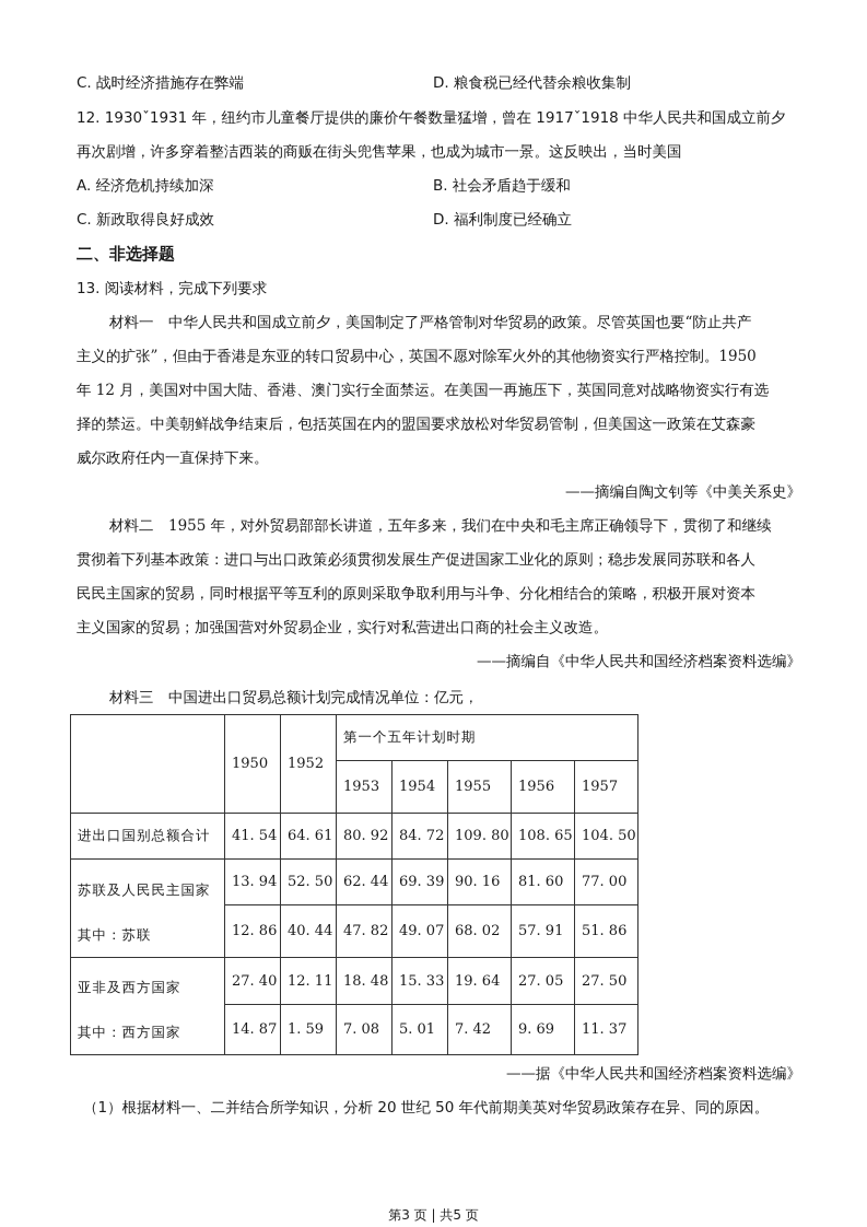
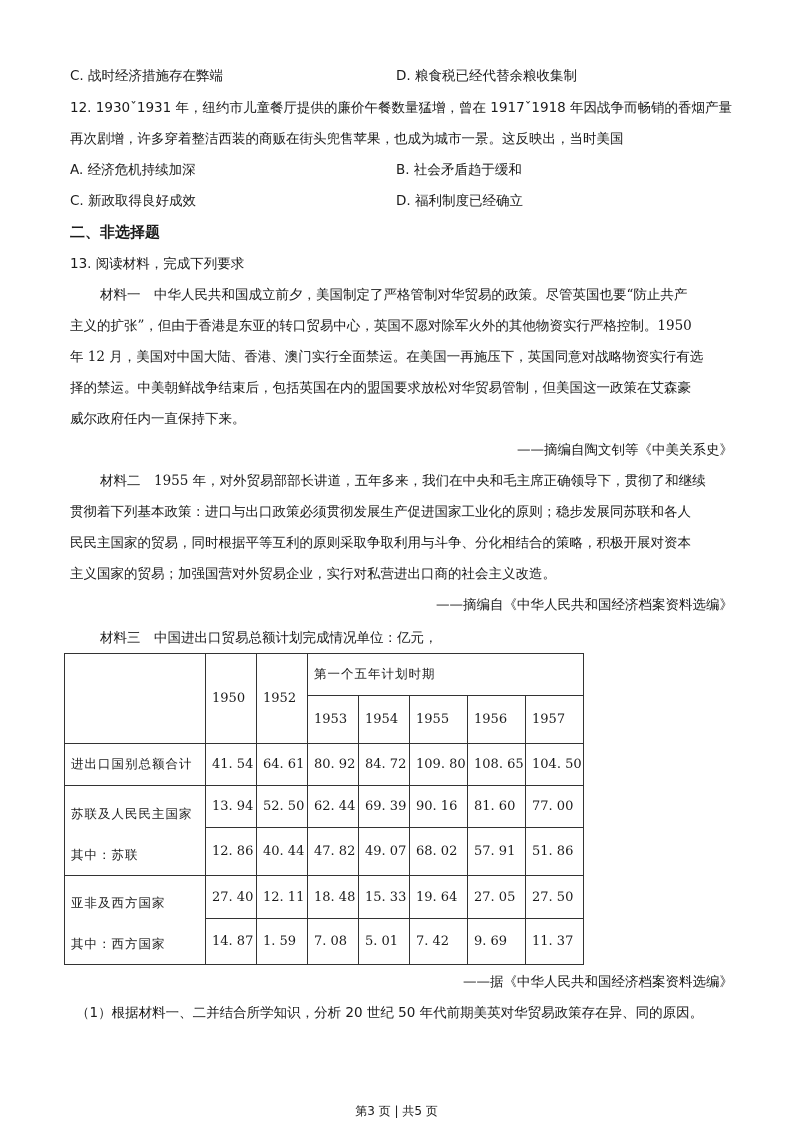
  C. 战时经济措施存在弊端
  D. 粮食税已经代替余粮收集制
- 12. 1930ˇ1931 年，纽约市儿童餐厅提供的廉价午餐数量猛增，曾在 1917ˇ1918 中华人民共和国成立前夕
+ 12. 1930ˇ1931 年，纽约市儿童餐厅提供的廉价午餐数量猛增，曾在 1917ˇ1918 年因战争而畅销的香烟产量
  再次剧增，许多穿着整洁西装的商贩在街头兜售苹果，也成为城市一景。这反映出，当时美国
  A. 经济危机持续加深
  B. 社会矛盾趋于缓和
  C. 新政取得良好成效
  D. 福利制度已经确立
  二、非选择题
  13. 阅读材料，完成下列要求
  材料一 中华人民共和国成立前夕，美国制定了严格管制对华贸易的政策。尽管英国也要“防止共产
  主义的扩张”，但由于香港是东亚的转口贸易中心，英国不愿对除军火外的其他物资实行严格控制。1950
  年 12 月，美国对中国大陆、香港、澳门实行全面禁运。在美国一再施压下，英国同意对战略物资实行有选
  择的禁运。中美朝鲜战争结束后，包括英国在内的盟国要求放松对华贸易管制，但美国这一政策在艾森豪
  威尔政府任内一直保持下来。
  ——摘编自陶文钊等《中美关系史》
  材料二 1955 年，对外贸易部部长讲道，五年多来，我们在中央和毛主席正确领导下，贯彻了和继续
  贯彻着下列基本政策：进口与出口政策必须贯彻发展生产促进国家工业化的原则；稳步发展同苏联和各人
  民民主国家的贸易，同时根据平等互利的原则采取争取利用与斗争、分化相结合的策略，积极开展对资本
  主义国家的贸易；加强国营对外贸易企业，实行对私营进出口商的社会主义改造。
  ——摘编自《中华人民共和国经济档案资料选编》
  材料三 中国进出口贸易总额计划完成情况单位：亿元，
  	1950	1952	第一个五年计划时期
  1953	1954	1955	1956	1957
  进出口国别总额合计	41. 54	64. 61	80. 92	84. 72	109. 80	108. 65	104. 50
  苏联及人民民主国家 其中：苏联	13. 94	52. 50	62. 44	69. 39	90. 16	81. 60	77. 00
  12. 86	40. 44	47. 82	49. 07	68. 02	57. 91	51. 86
  亚非及西方国家 其中：西方国家	27. 40	12. 11	18. 48	15. 33	19. 64	27. 05	27. 50
  14. 87	1. 59	7. 08	5. 01	7. 42	9. 69	11. 37
  ——据《中华人民共和国经济档案资料选编》
  （1）根据材料一、二并结合所学知识，分析 20 世纪 50 年代前期美英对华贸易政策存在异、同的原因。
  第3 页 | 共5 页
